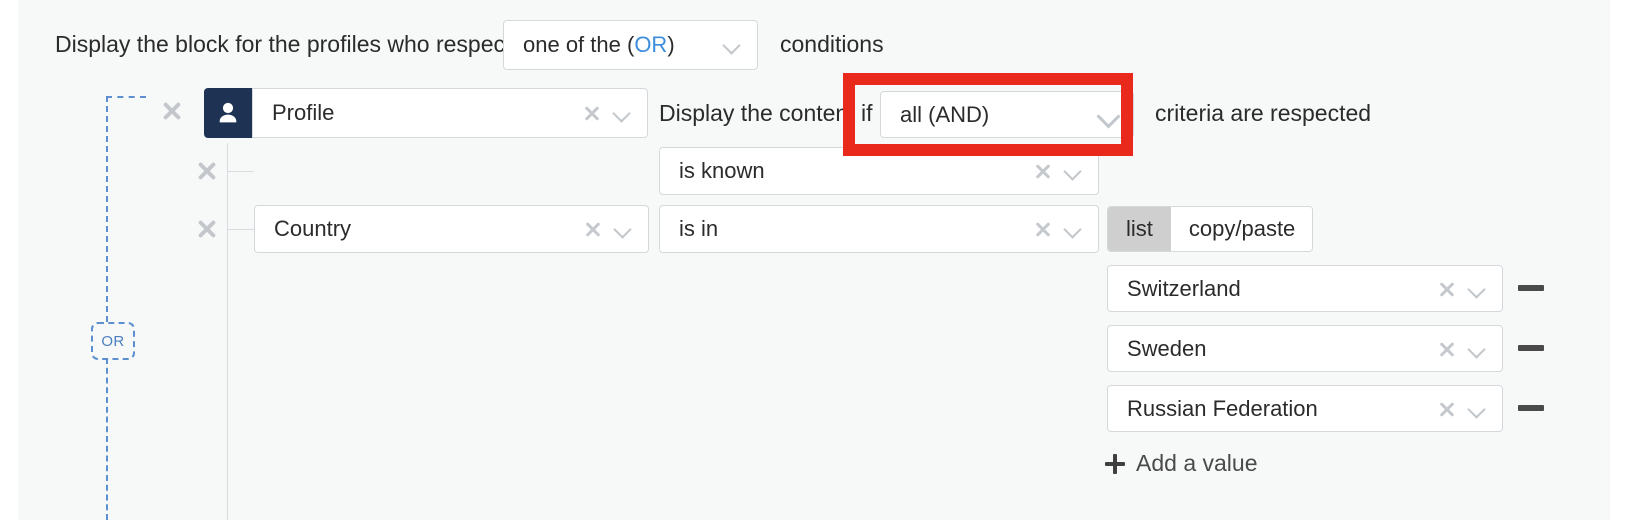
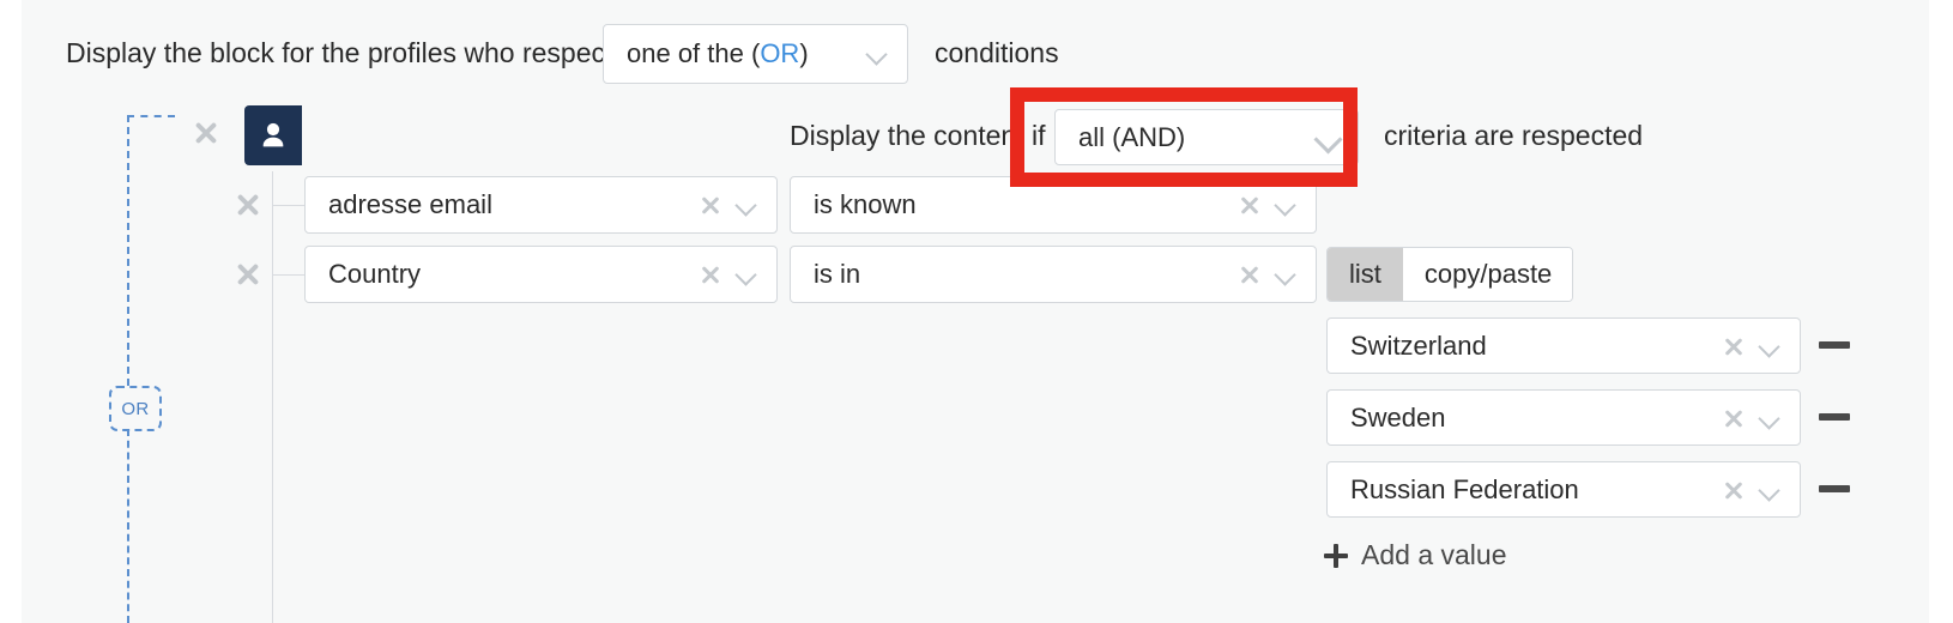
  Display the block for the profiles who respec
  one of the (OR)
  conditions
  OR
- Profile
  Display the content if
  all (AND)
  criteria are respected
+ adresse email
  is known
  Country
  is in
  list
  copy/paste
  Switzerland
  Sweden
  Russian Federation
  Add a value
